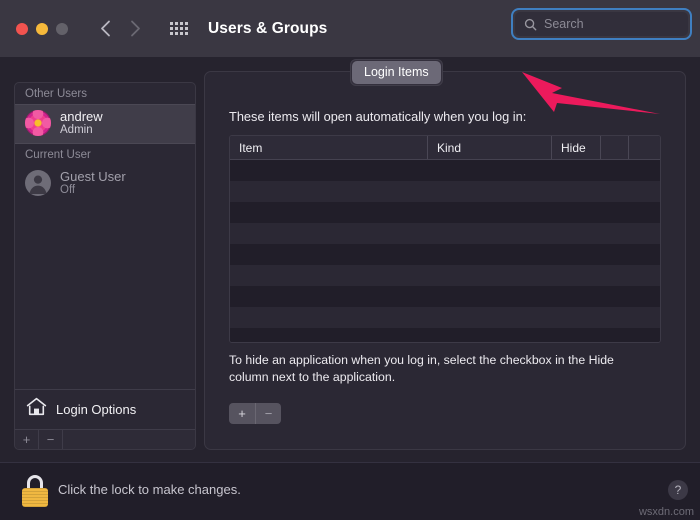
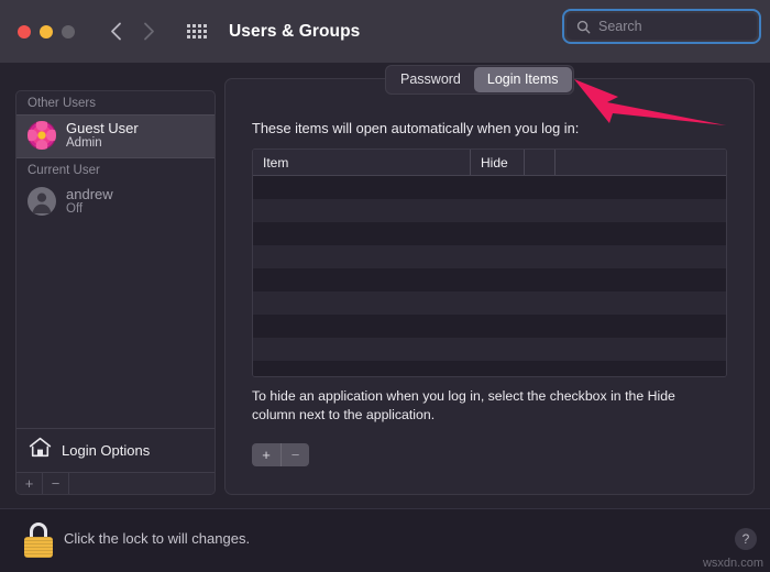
  Users & Groups
  Search
  Other Users
- andrew
+ Guest User
  Admin
  Current User
- Guest User
+ andrew
  Off
  Login Options
  +
  −
+ Password
  Login Items
  These items will open automatically when you log in:
  Item
- Kind
  Hide
  To hide an application when you log in, select the checkbox in the Hide column next to the application.
  +
  −
- Click the lock to make changes.
+ Click the lock to will changes.
  ?
  wsxdn.com
